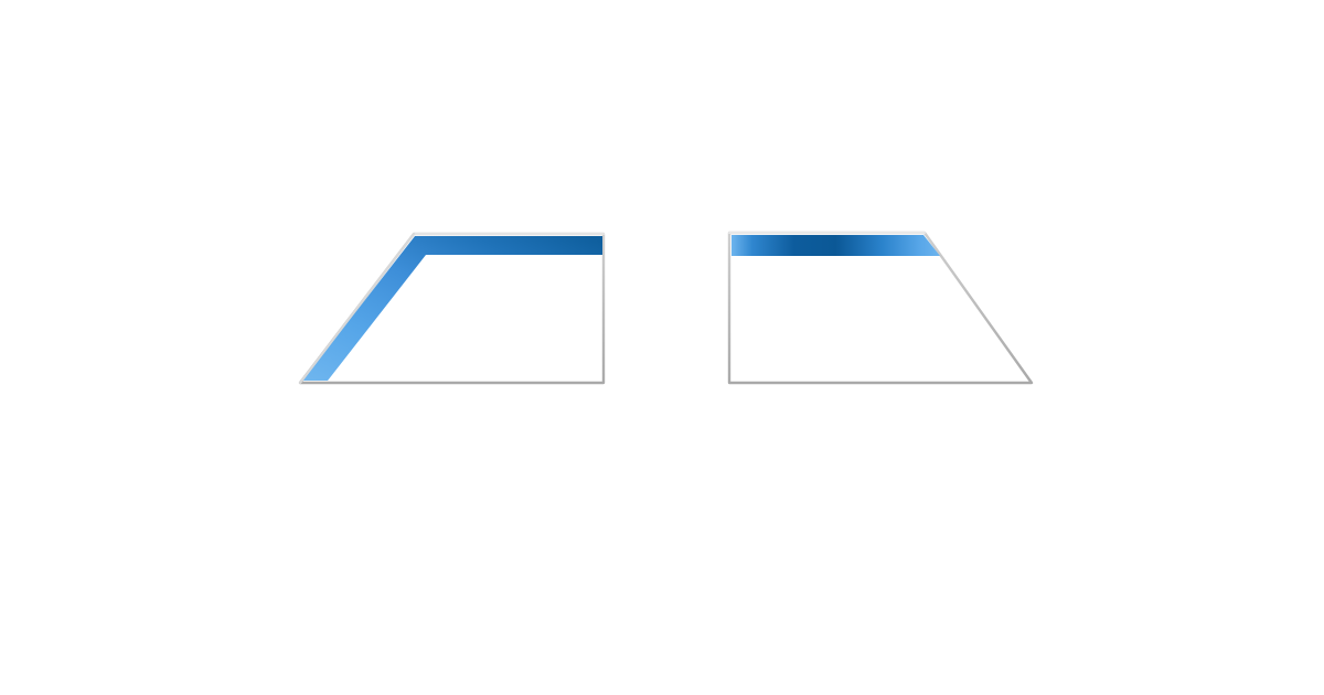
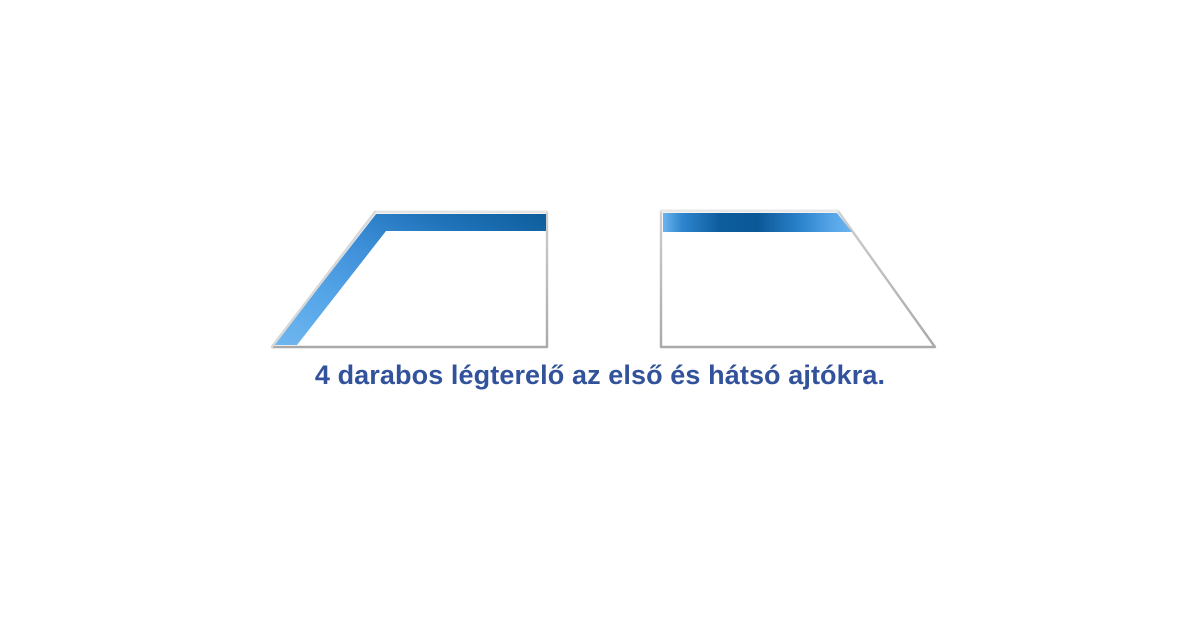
+ 4 darabos légterelő az első és hátsó ajtókra.
